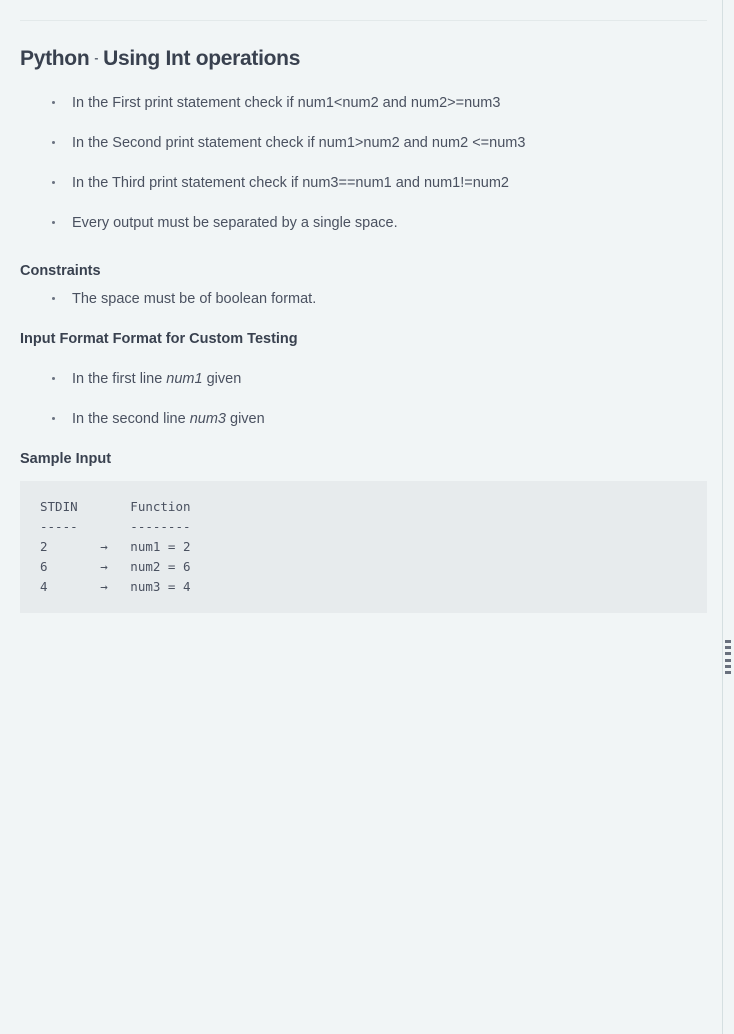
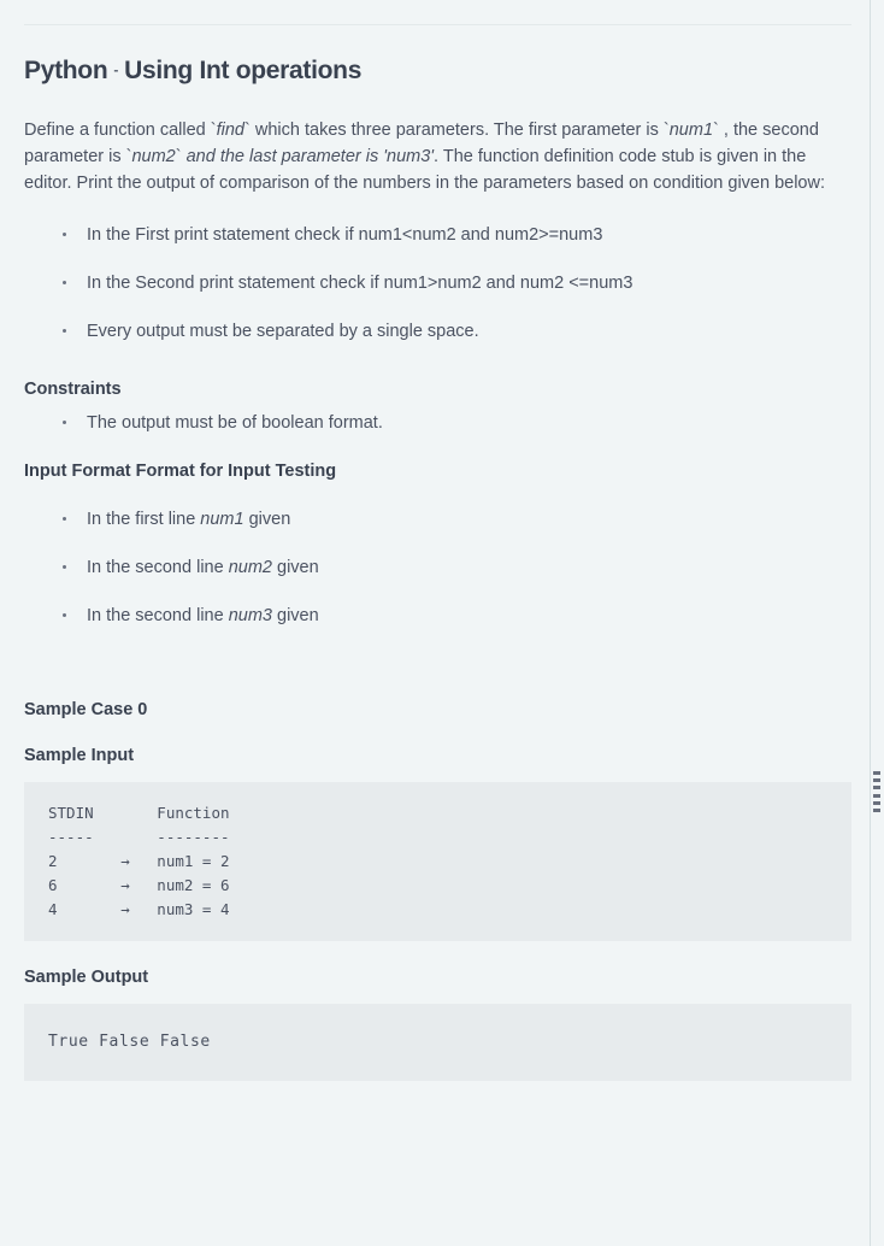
  Python
  -
  Using Int operations
+ Define a function called `find` which takes three parameters. The first parameter is `num1` , the second parameter is `num2` and the last parameter is 'num3'. The function definition code stub is given in the editor. Print the output of comparison of the numbers in the parameters based on condition given below:
  In the First print statement check if num1<num2 and num2>=num3
  In the Second print statement check if num1>num2 and num2 <=num3
- In the Third print statement check if num3==num1 and num1!=num2
  Every output must be separated by a single space.
  Constraints
- The space must be of boolean format.
+ The output must be of boolean format.
- Input Format Format for Custom Testing
+ Input Format Format for Input Testing
  In the first line num1 given
+ In the second line num2 given
  In the second line num3 given
+ Sample Case 0
  Sample Input
  STDIN Function
  ----- --------
  2 → num1 = 2
  6 → num2 = 6
  4 → num3 = 4
+ Sample Output
+ True False False
